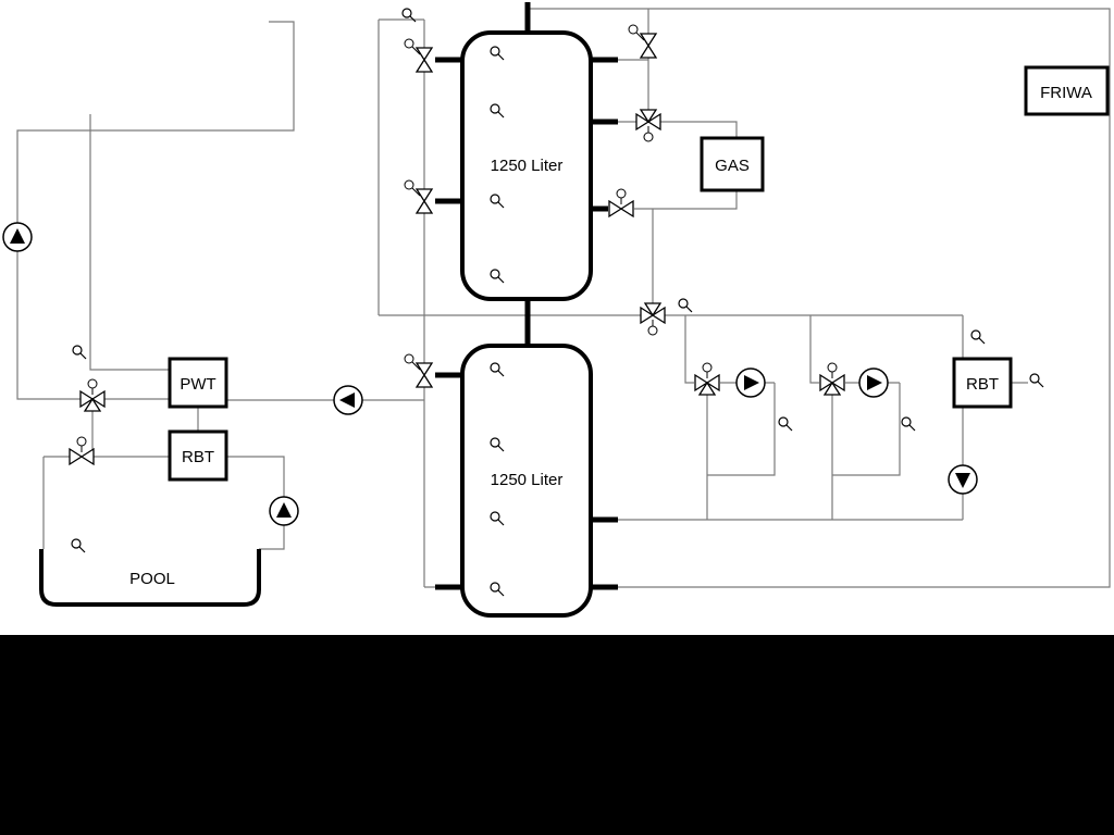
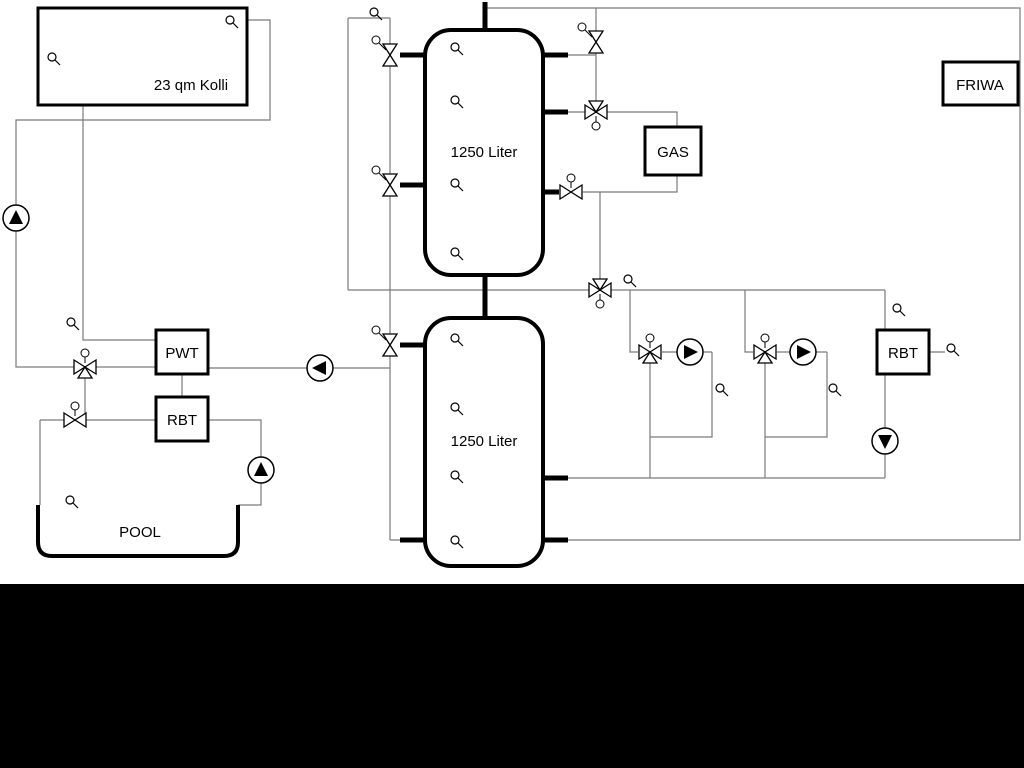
+ 23 qm Kolli
  1250 Liter
  1250 Liter
  GAS
  FRIWA
  PWT
  RBT
  RBT
  POOL
